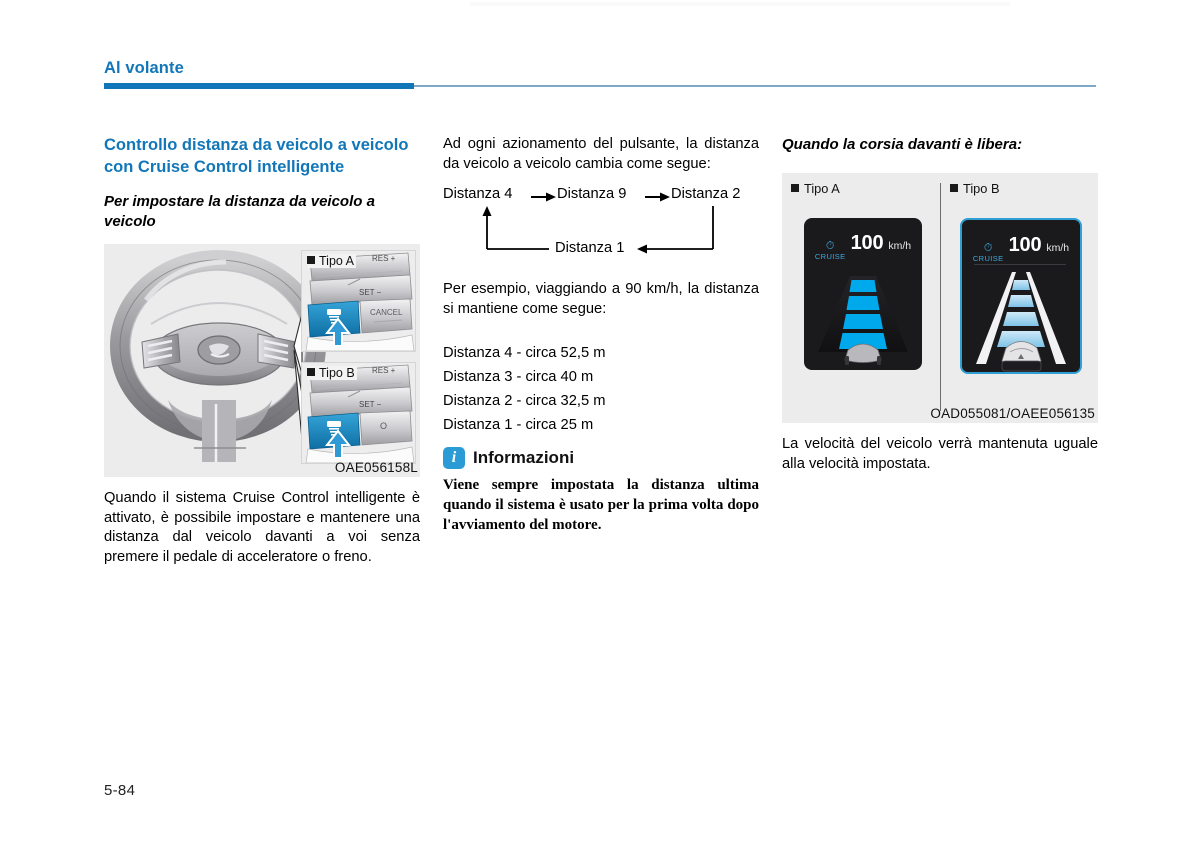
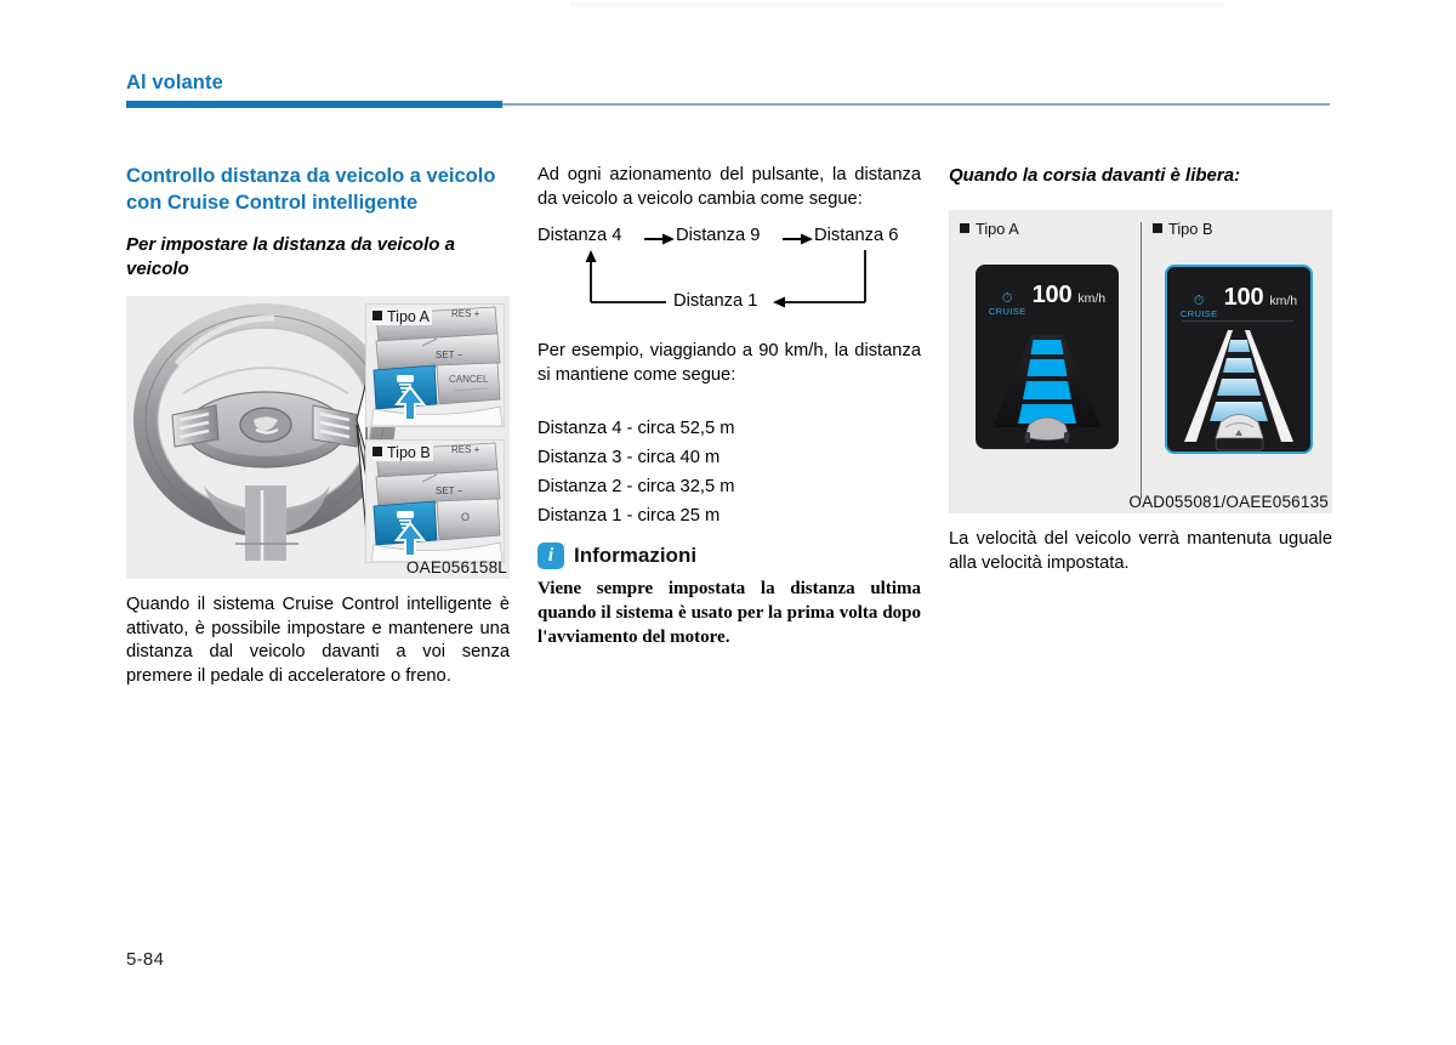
  Al volante
  Controllo distanza da veicolo a veicolo con Cruise Control intelligente
  Per impostare la distanza da veicolo a veicolo
  RES +
  SET −
  CANCEL
  Tipo A
  RES +
  SET −
  O
  Tipo B
  OAE056158L
  Quando il sistema Cruise Control intelligente è attivato, è possibile impostare e mantenere una distanza dal veicolo davanti a voi senza premere il pedale di acceleratore o freno.
  Ad ogni azionamento del pulsante, la distanza da veicolo a veicolo cambia come segue:
  Distanza 4
  Distanza 9
- Distanza 2
+ Distanza 6
  Distanza 1
  Per esempio, viaggiando a 90 km/h, la distanza si mantiene come segue:
  Distanza 4 - circa 52,5 m
  Distanza 3 - circa 40 m
  Distanza 2 - circa 32,5 m
  Distanza 1 - circa 25 m
  i
  Informazioni
  Viene sempre impostata la distanza ultima quando il sistema è usato per la prima volta dopo l'avviamento del motore.
  Quando la corsia davanti è libera:
  Tipo A
  Tipo B
  ⏱
  CRUISE
  100
  km/h
  ⏱
  CRUISE
  100
  km/h
  OAD055081/OAEE056135
  La velocità del veicolo verrà mantenuta uguale alla velocità impostata.
  5-84
